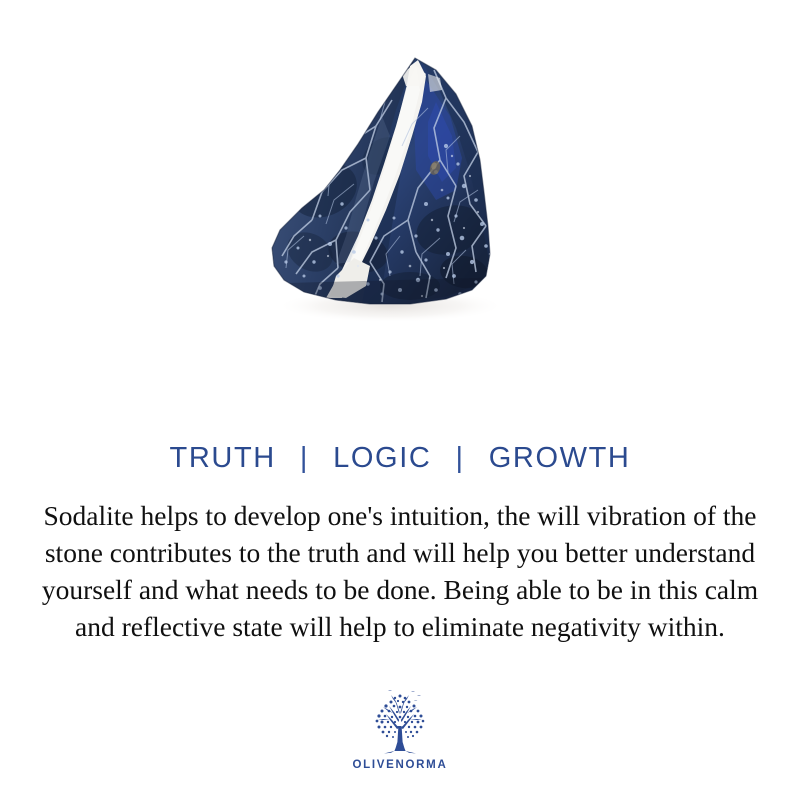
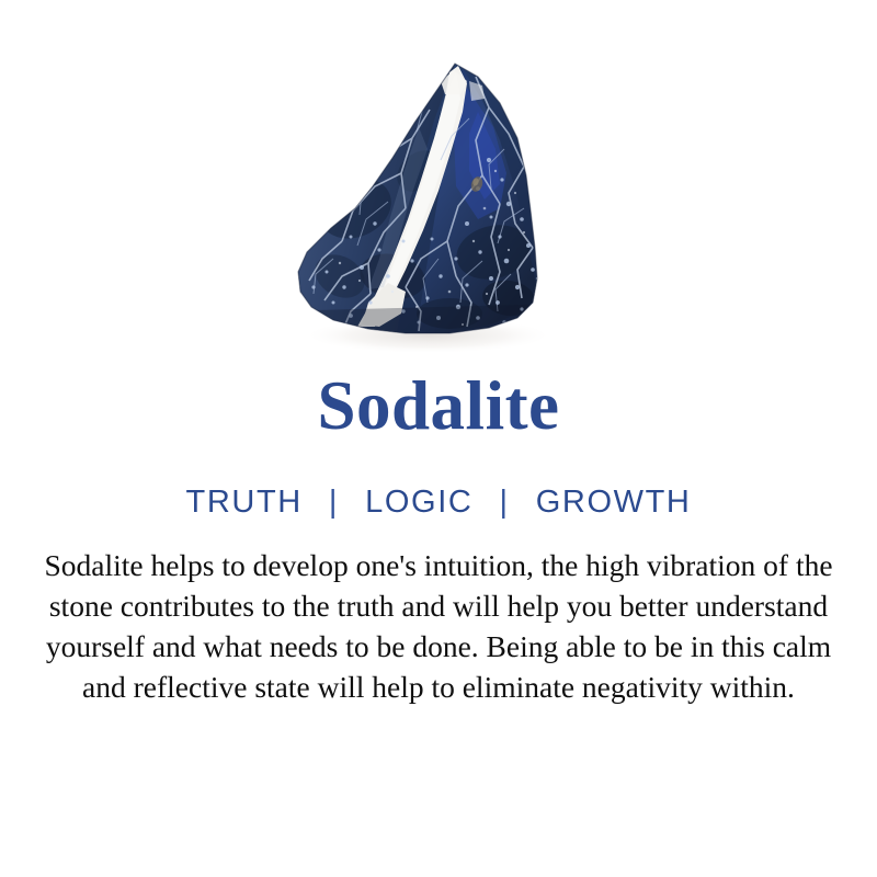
+ Sodalite
  TRUTH | LOGIC | GROWTH
- Sodalite helps to develop one's intuition, the will vibration of the stone contributes to the truth and will help you better understand yourself and what needs to be done. Being able to be in this calm and reflective state will help to eliminate negativity within.
+ Sodalite helps to develop one's intuition, the high vibration of the stone contributes to the truth and will help you better understand yourself and what needs to be done. Being able to be in this calm and reflective state will help to eliminate negativity within.
- OLIVENORMA
